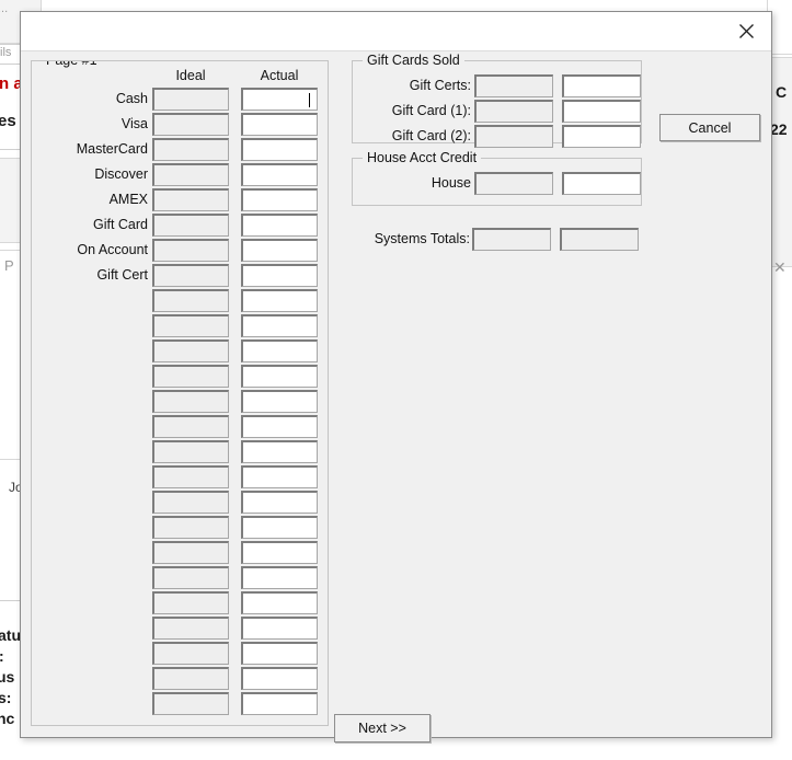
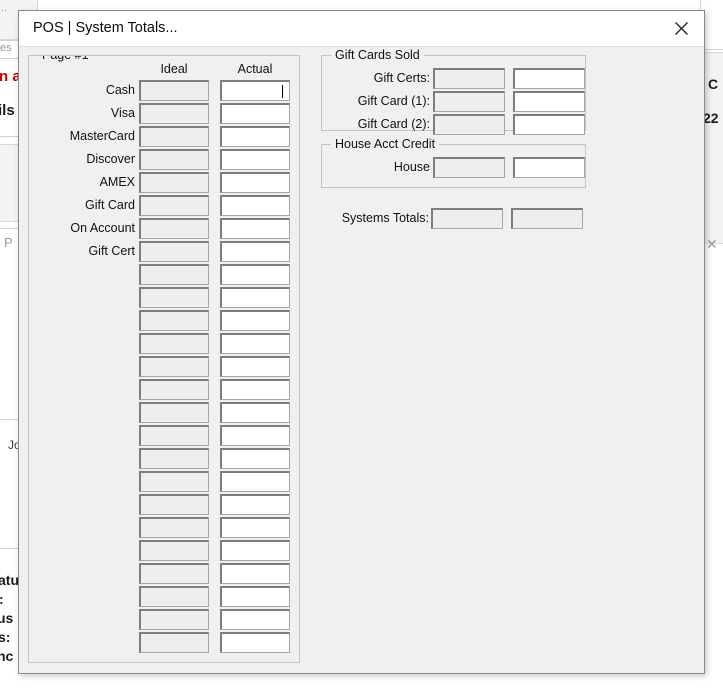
- ils
+ es
  n a
- es
+ ils
  P
  atu
  :
  us
  s:
  nc
  C
  22
  ✕
+ POS | System Totals...
  Ideal
  Actual
  Cash
  Visa
  MasterCard
  Discover
  AMEX
  Gift Card
  On Account
  Gift Cert
  Gift Cards Sold
  Gift Certs:
  Gift Card (1):
  Gift Card (2):
  House Acct Credit
  House
  Systems Totals:
- Cancel
- Next >>
